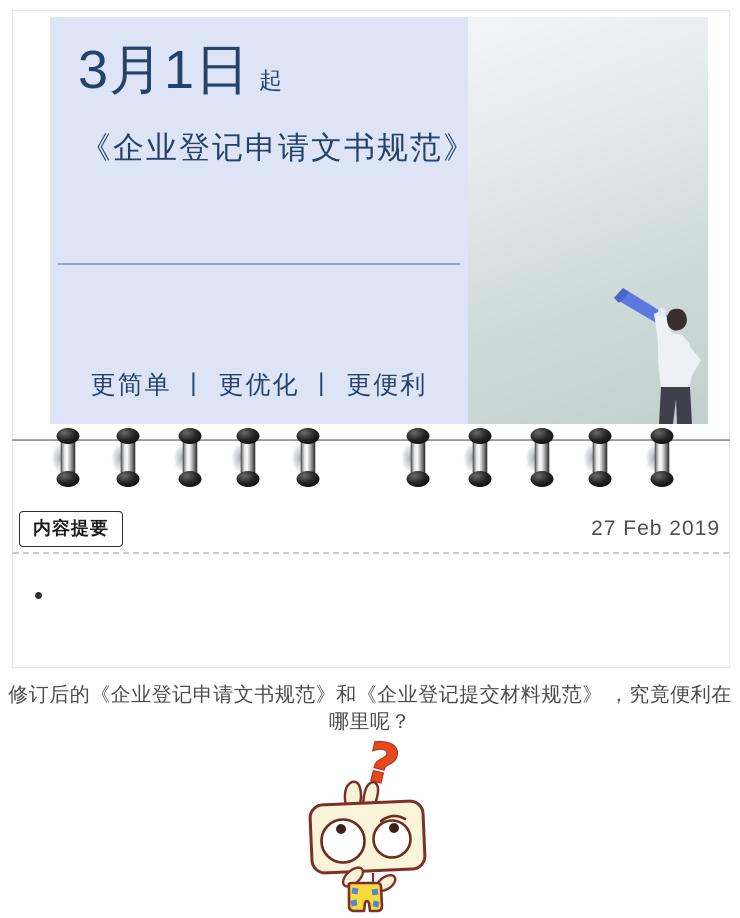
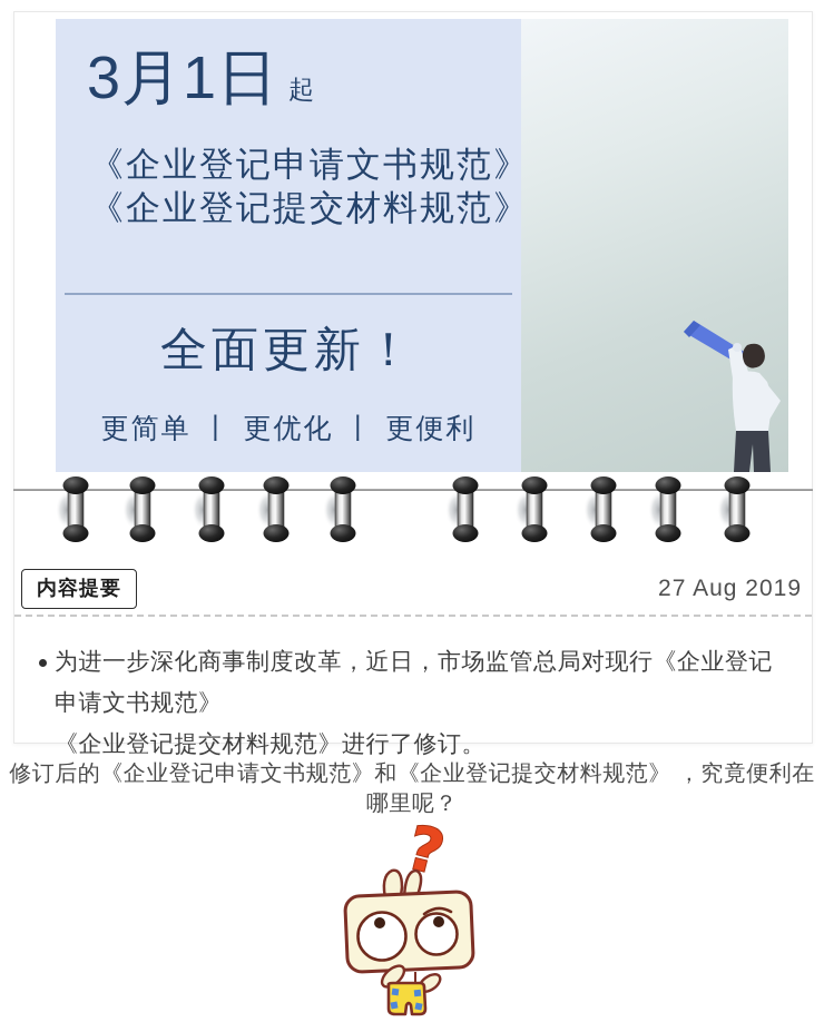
  3月1日 起
  《企业登记申请文书规范》
+ 《企业登记提交材料规范》
+ 全面更新！
  更简单 丨 更优化 丨 更便利
  内容提要
- 27 Feb 2019
+ 27 Aug 2019
+ 为进一步深化商事制度改革，近日，市场监管总局对现行《企业登记申请文书规范》
+ 《企业登记提交材料规范》进行了修订。
  修订后的《企业登记申请文书规范》和《企业登记提交材料规范》 ，究竟便利在哪里呢？
